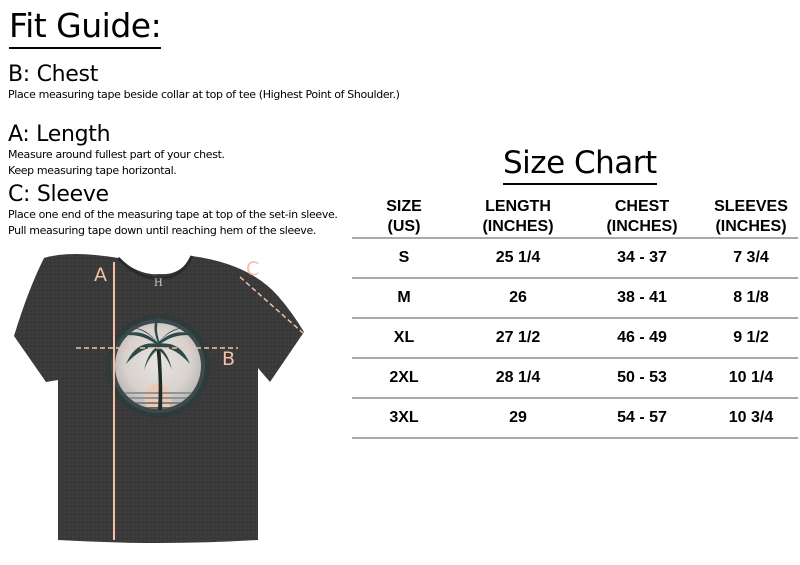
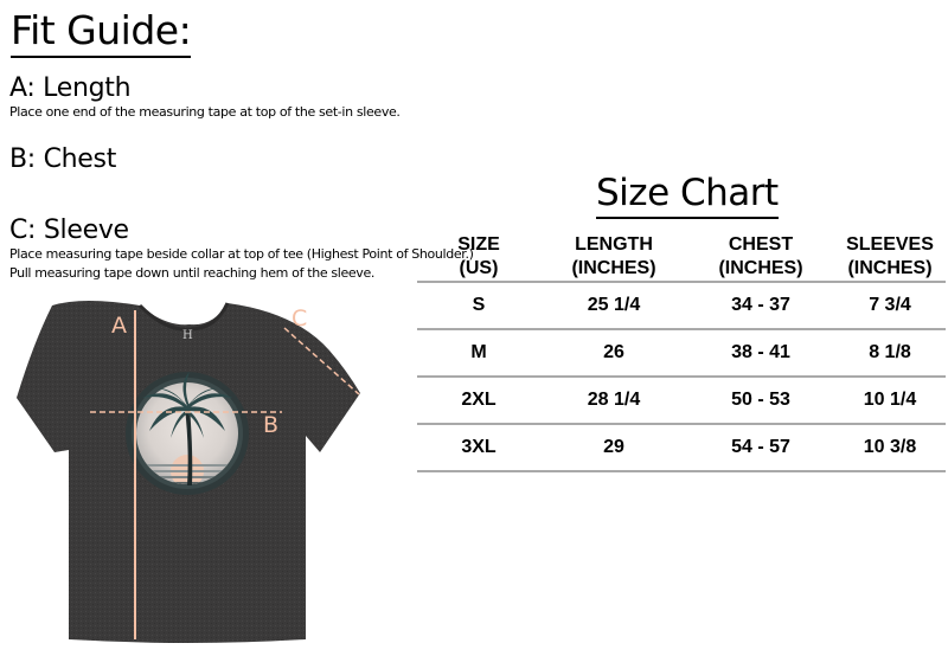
  Fit Guide:
- B: Chest
+ A: Length
- Place measuring tape beside collar at top of tee (Highest Point of Shoulder.)
+ Place one end of the measuring tape at top of the set-in sleeve.
- A: Length
+ B: Chest
- Measure around fullest part of your chest.
- Keep measuring tape horizontal.
  C: Sleeve
- Place one end of the measuring tape at top of the set-in sleeve.
+ Place measuring tape beside collar at top of tee (Highest Point of Shoulder.)
  Pull measuring tape down until reaching hem of the sleeve.
  H
  A
  B
  C
  Size Chart
  SIZE(US)	LENGTH(INCHES)	CHEST(INCHES)	SLEEVES(INCHES)
  S	25 1/4	34 - 37	7 3/4
  M	26	38 - 41	8 1/8
- XL	27 1/2	46 - 49	9 1/2
  2XL	28 1/4	50 - 53	10 1/4
- 3XL	29	54 - 57	10 3/4
+ 3XL	29	54 - 57	10 3/8
